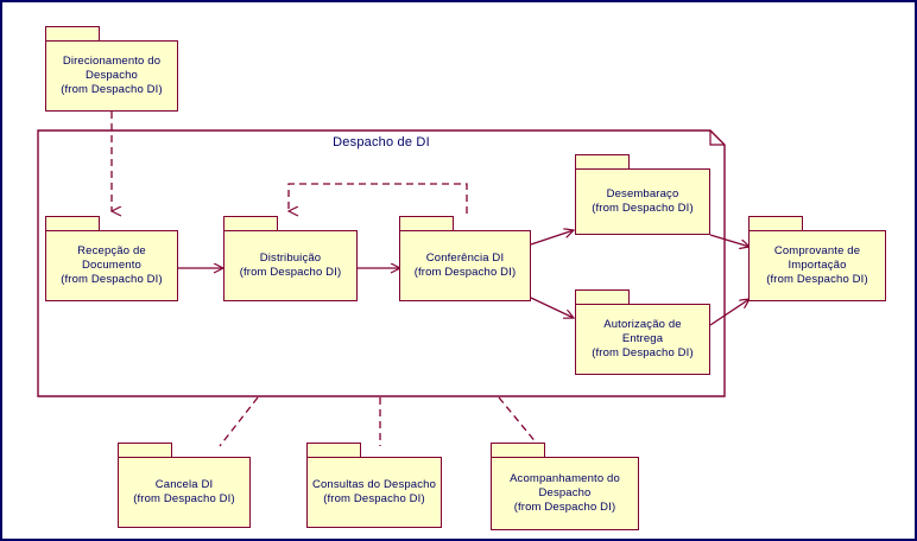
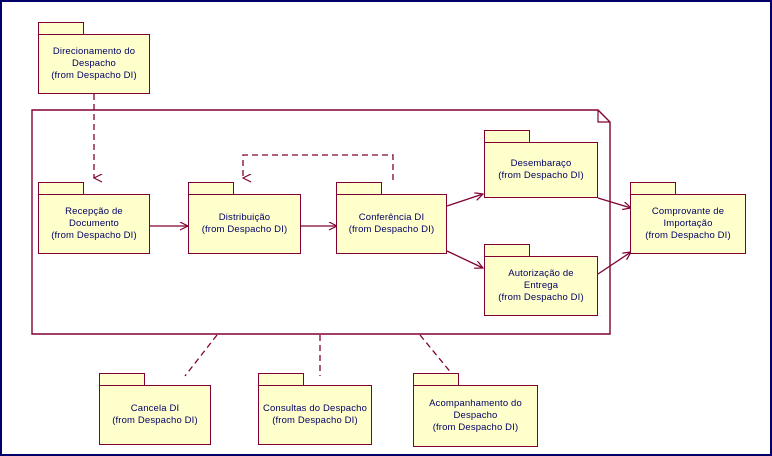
- Despacho de DI
  Direcionamento do
  Despacho
  (from Despacho DI)
  Recepção de
  Documento
  (from Despacho DI)
  Distribuição
  (from Despacho DI)
  Conferência DI
  (from Despacho DI)
  Desembaraço
  (from Despacho DI)
  Autorização de
  Entrega
  (from Despacho DI)
  Comprovante de
  Importação
  (from Despacho DI)
  Cancela DI
  (from Despacho DI)
  Consultas do Despacho
  (from Despacho DI)
  Acompanhamento do
  Despacho
  (from Despacho DI)
